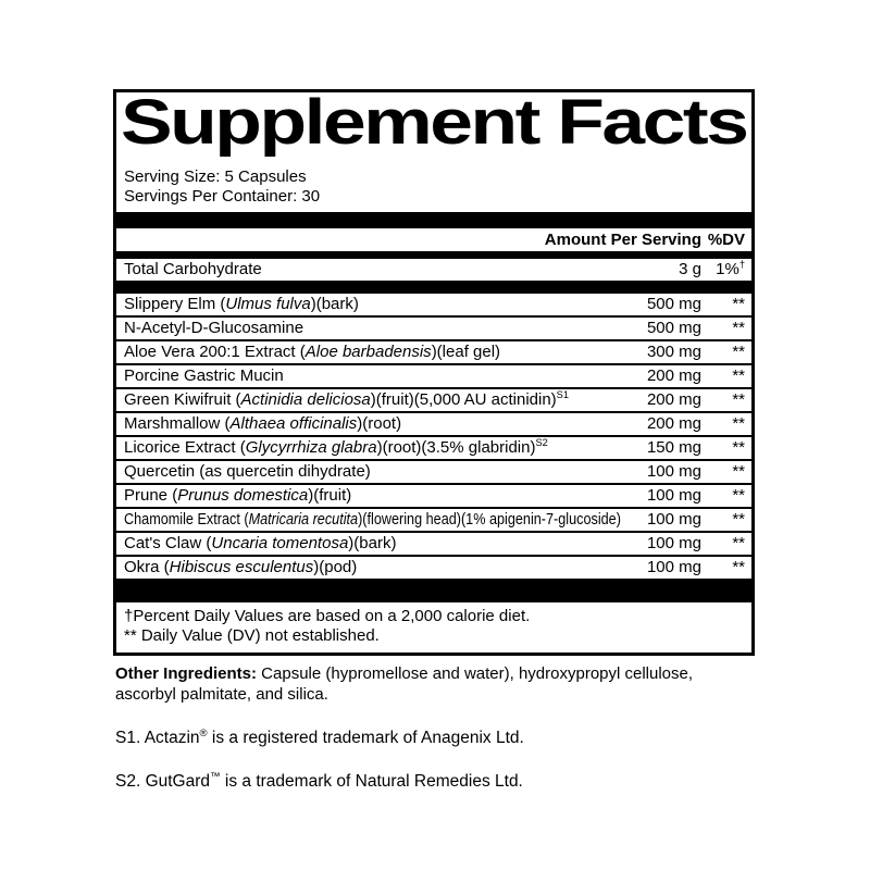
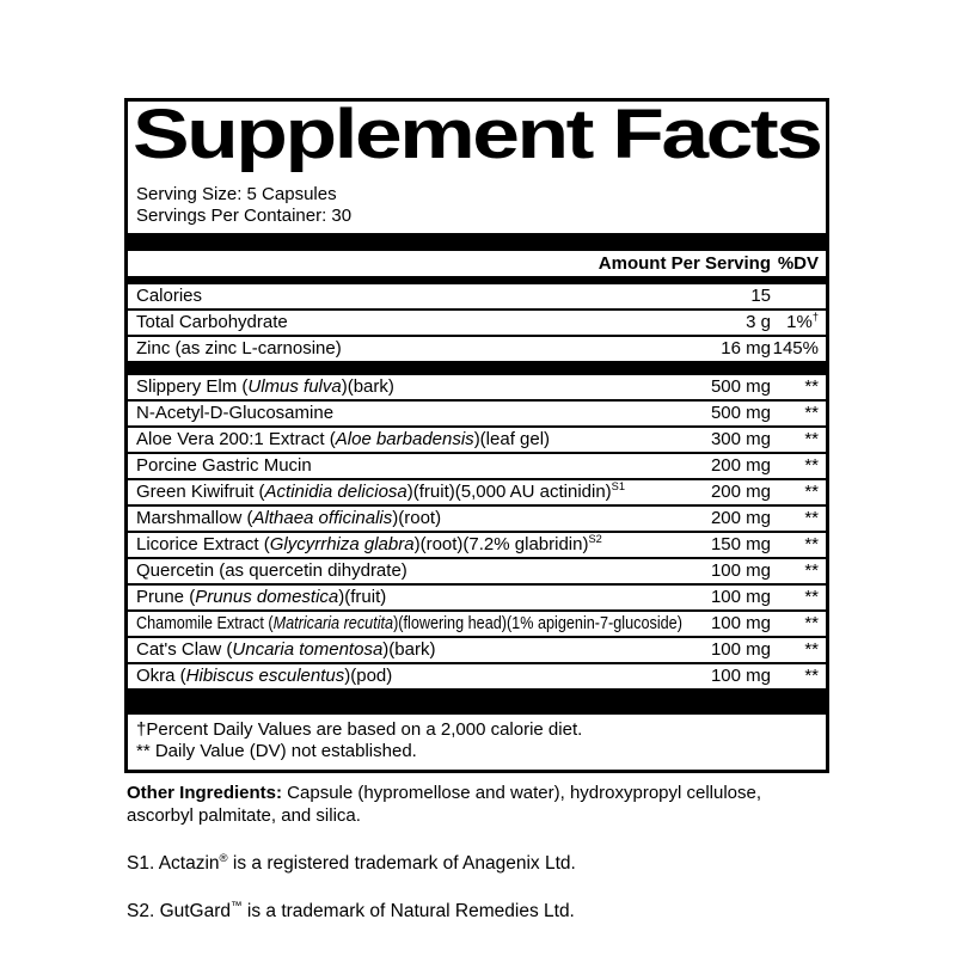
  Supplement Facts
  Serving Size: 5 Capsules
  Servings Per Container: 30
  Amount Per Serving
  %DV
+ Calories
+ 15
  Total Carbohydrate
  3 g
  1%†
+ Zinc (as zinc L-carnosine)
+ 16 mg
+ 145%
  Slippery Elm (Ulmus fulva)(bark)
  500 mg
  **
  N-Acetyl-D-Glucosamine
  500 mg
  **
  Aloe Vera 200:1 Extract (Aloe barbadensis)(leaf gel)
  300 mg
  **
  Porcine Gastric Mucin
  200 mg
  **
  Green Kiwifruit (Actinidia deliciosa)(fruit)(5,000 AU actinidin)S1
  200 mg
  **
  Marshmallow (Althaea officinalis)(root)
  200 mg
  **
- Licorice Extract (Glycyrrhiza glabra)(root)(3.5% glabridin)S2
+ Licorice Extract (Glycyrrhiza glabra)(root)(7.2% glabridin)S2
  150 mg
  **
  Quercetin (as quercetin dihydrate)
  100 mg
  **
  Prune (Prunus domestica)(fruit)
  100 mg
  **
  Chamomile Extract (Matricaria recutita)(flowering head)(1% apigenin-7-glucoside)
  100 mg
  **
  Cat's Claw (Uncaria tomentosa)(bark)
  100 mg
  **
  Okra (Hibiscus esculentus)(pod)
  100 mg
  **
  †Percent Daily Values are based on a 2,000 calorie diet.
  ** Daily Value (DV) not established.
  Other Ingredients: Capsule (hypromellose and water), hydroxypropyl cellulose, ascorbyl palmitate, and silica.
  S1. Actazin® is a registered trademark of Anagenix Ltd.
  S2. GutGard™ is a trademark of Natural Remedies Ltd.
